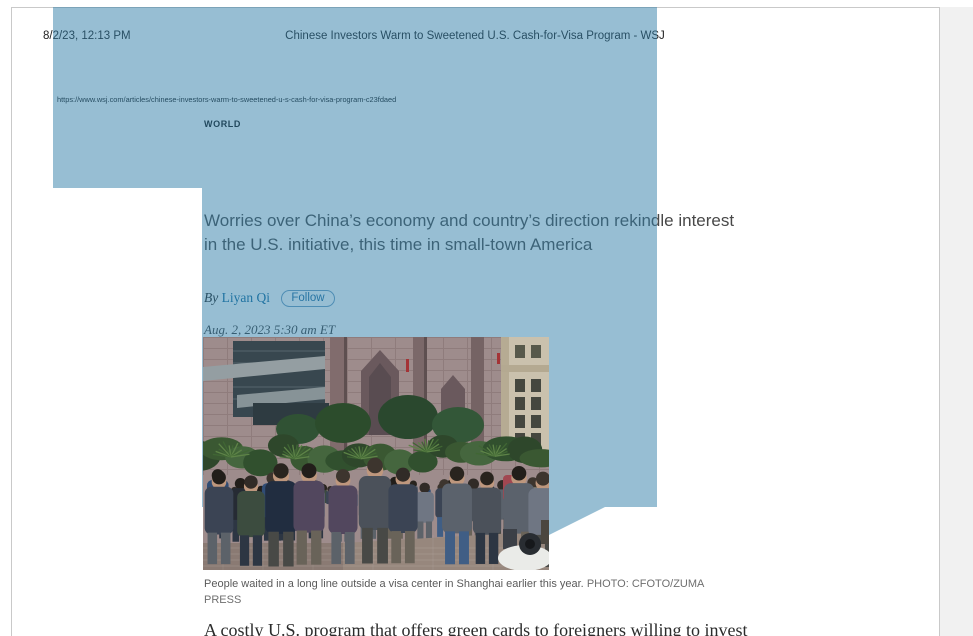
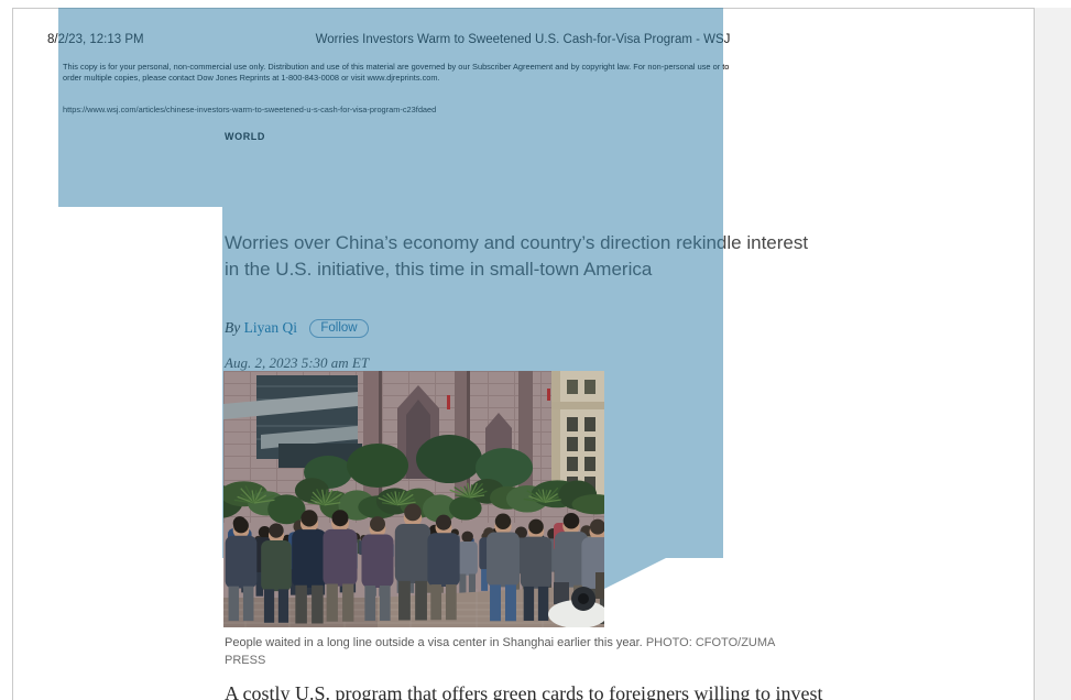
  8/2/23, 12:13 PM
- Chinese Investors Warm to Sweetened U.S. Cash-for-Visa Program - WSJ
+ Worries Investors Warm to Sweetened U.S. Cash-for-Visa Program - WSJ
+ This copy is for your personal, non-commercial use only. Distribution and use of this material are governed by our Subscriber Agreement and by copyright law. For non-personal use or to order multiple copies, please contact Dow Jones Reprints at 1-800-843-0008 or visit www.djreprints.com.
  https://www.wsj.com/articles/chinese-investors-warm-to-sweetened-u-s-cash-for-visa-program-c23fdaed
  WORLD
  Worries over China’s economy and country’s direction rekindle interest in the U.S. initiative, this time in small-town America
  By Liyan Qi Follow
  Aug. 2, 2023 5:30 am ET
  People waited in a long line outside a visa center in Shanghai earlier this year. PHOTO: CFOTO/ZUMA PRESS
  A costly U.S. program that offers green cards to foreigners willing to invest
